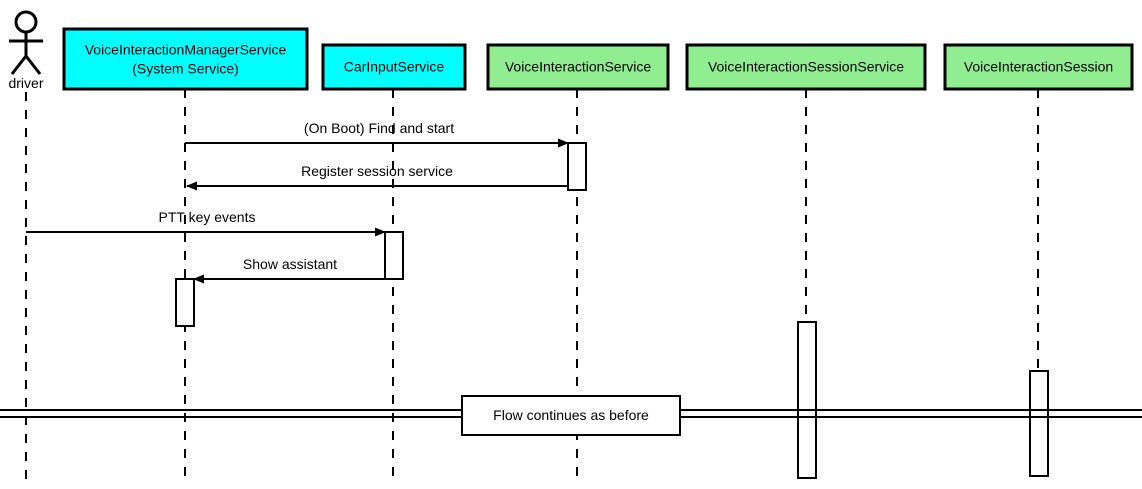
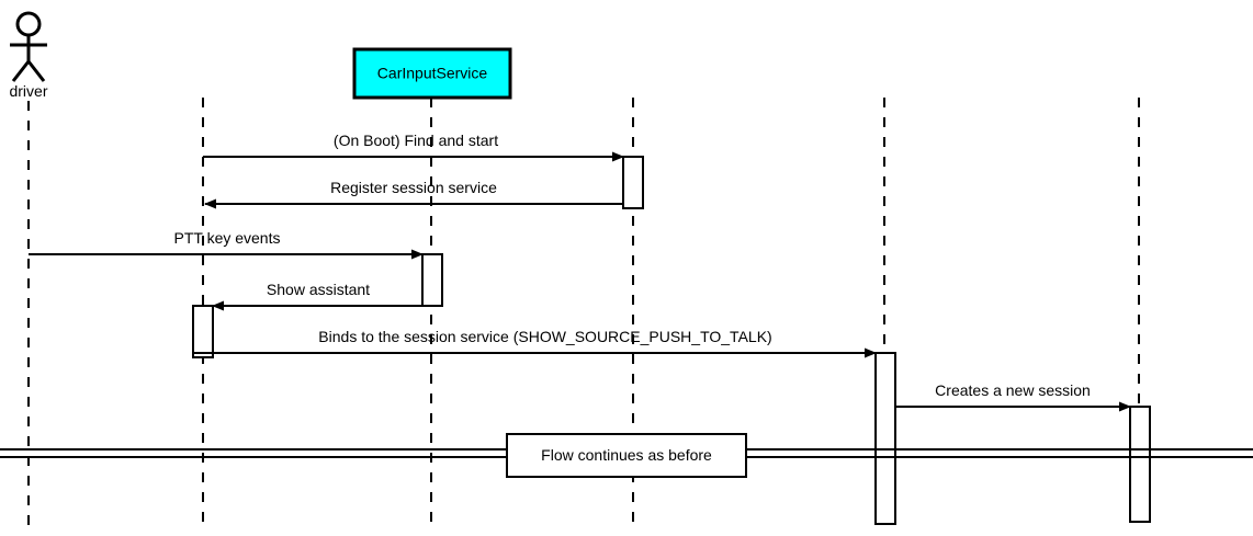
  driver
- VoiceInteractionManagerService
- (System Service)
  CarInputService
- VoiceInteractionService
- VoiceInteractionSessionService
- VoiceInteractionSession
  (On Boot) Find and start
  Register session service
  PTT key events
  Show assistant
+ Binds to the session service (SHOW_SOURCE_PUSH_TO_TALK)
+ Creates a new session
  Flow continues as before
